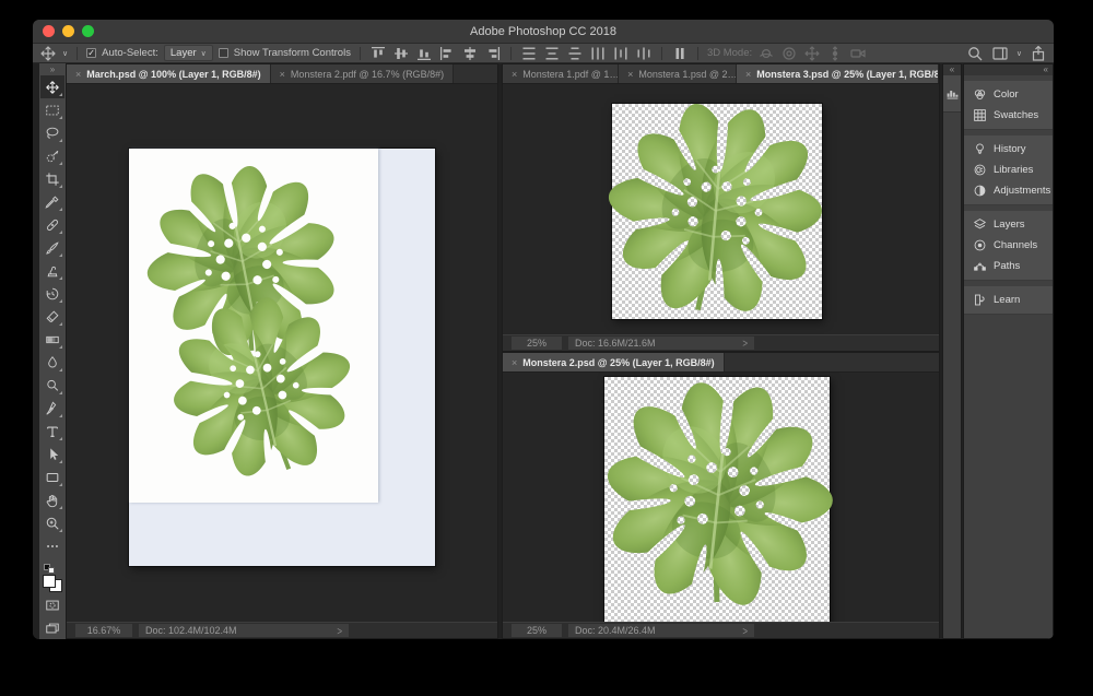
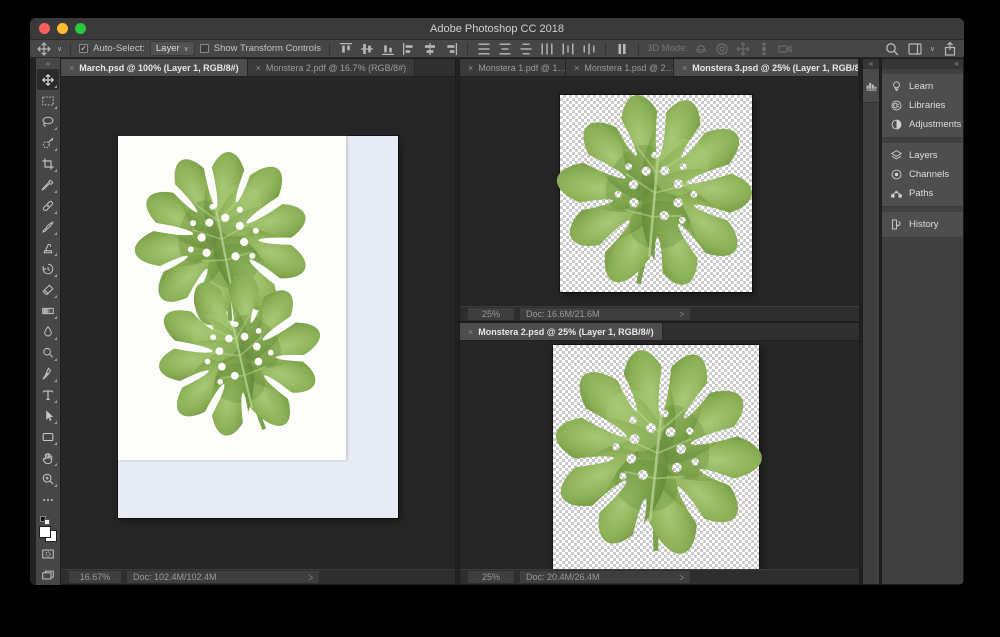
  Adobe Photoshop CC 2018
  ✓
  Auto-Select:
  Layer
  ✓
  Show Transform Controls
  3D Mode:
  »
  ×
  March.psd @ 100% (Layer 1, RGB/8#)
  ×
  Monstera 2.pdf @ 16.7% (RGB/8#)
  16.67%
  Doc: 102.4M/102.4M
  >
  ×
  Monstera 1.pdf @ 1…
  ×
  Monstera 1.psd @ 2…
  ×
  Monstera 3.psd @ 25% (Layer 1, RGB/8
  25%
  Doc: 16.6M/21.6M
  >
  ×
  Monstera 2.psd @ 25% (Layer 1, RGB/8#)
  25%
  Doc: 20.4M/26.4M
  >
  «
  «
- Color
- Swatches
- History
+ Learn
  Libraries
  Adjustments
  Layers
  Channels
  Paths
- Learn
+ History
